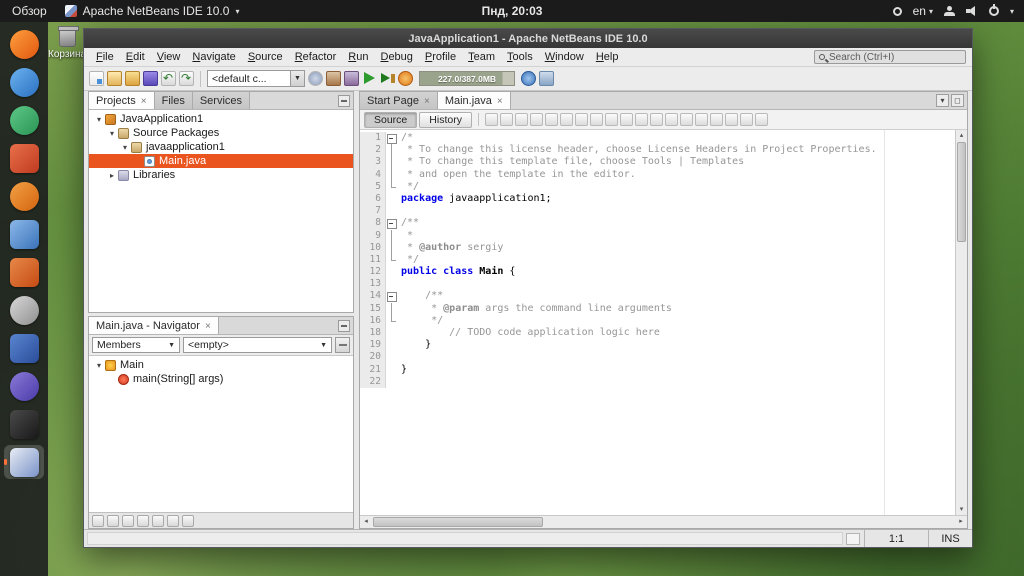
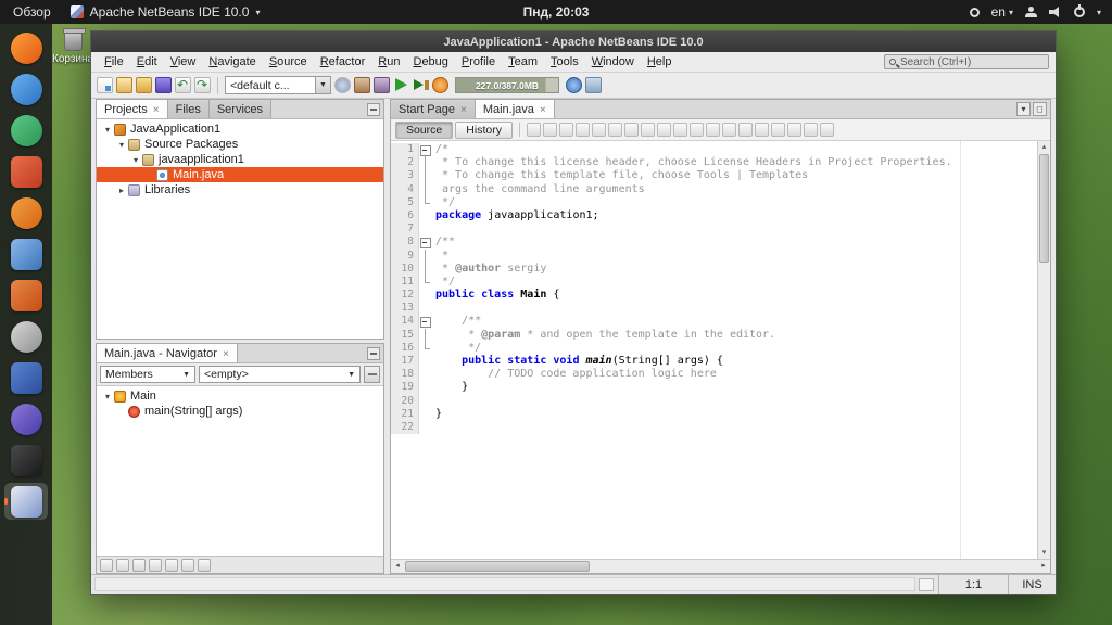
  Обзор
  Apache NetBeans IDE 10.0
  ▾
  Пнд, 20:03
  en
  ▾
  ▾
  Корзин
  JavaApplication1 - Apache NetBeans IDE 10.0
  File
  Edit
  View
  Navigate
  Source
  Refactor
  Run
  Debug
  Profile
  Team
  Tools
  Window
  Help
  Search (Ctrl+I)
  <default c...
  227.0/387.0MB
  Projects
  Files
  Services
  ▾
  JavaApplication1
  ▾
  Source Packages
  ▾
  javaapplication1
  Main.java
  ▸
  Libraries
  Main.java - Navigator
  Members
  <empty>
  ▾
  Main
  main(String[] args)
  Start Page
  Main.java
  ▾
  ◻
  Source
  History
  1
  /*
  2
  * To change this license header, choose License Headers in Project Properties.
  3
  * To change this template file, choose Tools | Templates
  4
- * and open the template in the editor.
+ args the command line arguments
  5
  */
  6
  package javaapplication1;
  7
  8
  /**
  9
  *
  10
  * @author sergiy
  11
  */
  12
  public class Main {
  13
  14
  /**
  15
- * @param args the command line arguments
+ * @param * and open the template in the editor.
  16
  */
+ 17
+ public static void main(String[] args) {
  18
  // TODO code application logic here
  19
  }
  20
  21
  }
  22
  1:1
  INS
